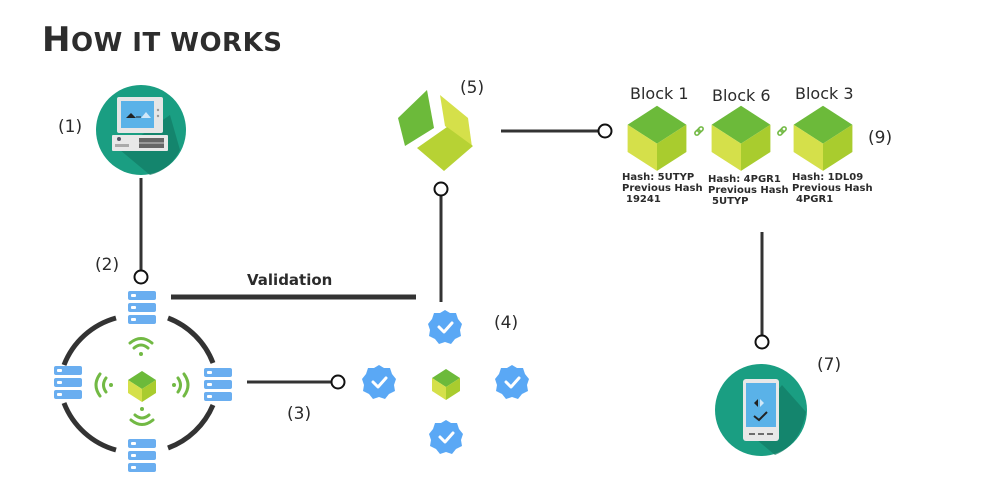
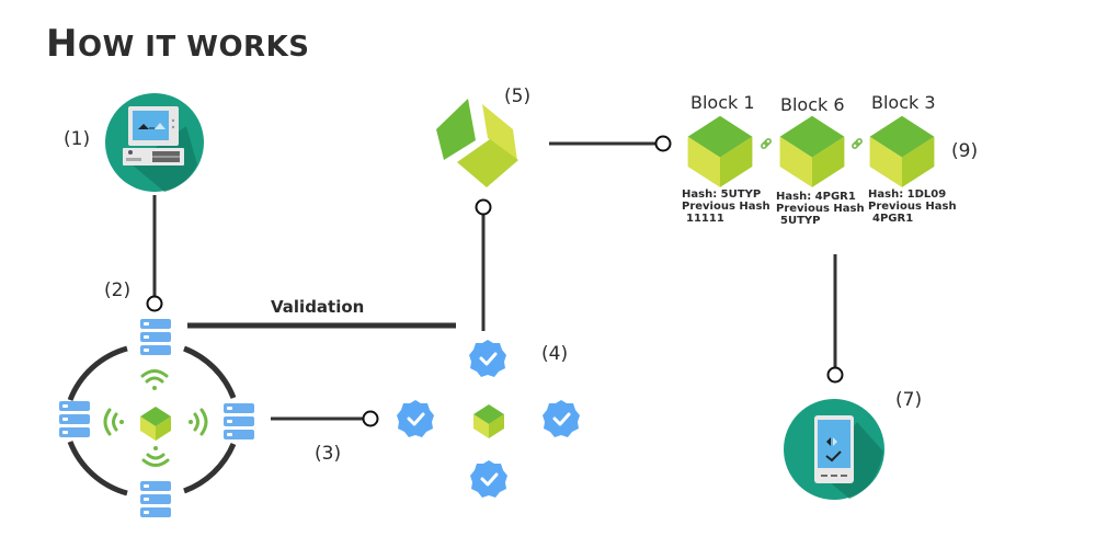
  HOW IT WORKS
  (1)
  (2)
  (3)
  (4)
  (5)
  (9)
  (7)
  Validation
  Block 1
  Block 6
  Block 3
  Hash: 5UTYP
  Previous Hash
- 19241
+ 11111
  Hash: 4PGR1
  Previous Hash
  5UTYP
  Hash: 1DL09
  Previous Hash
  4PGR1
